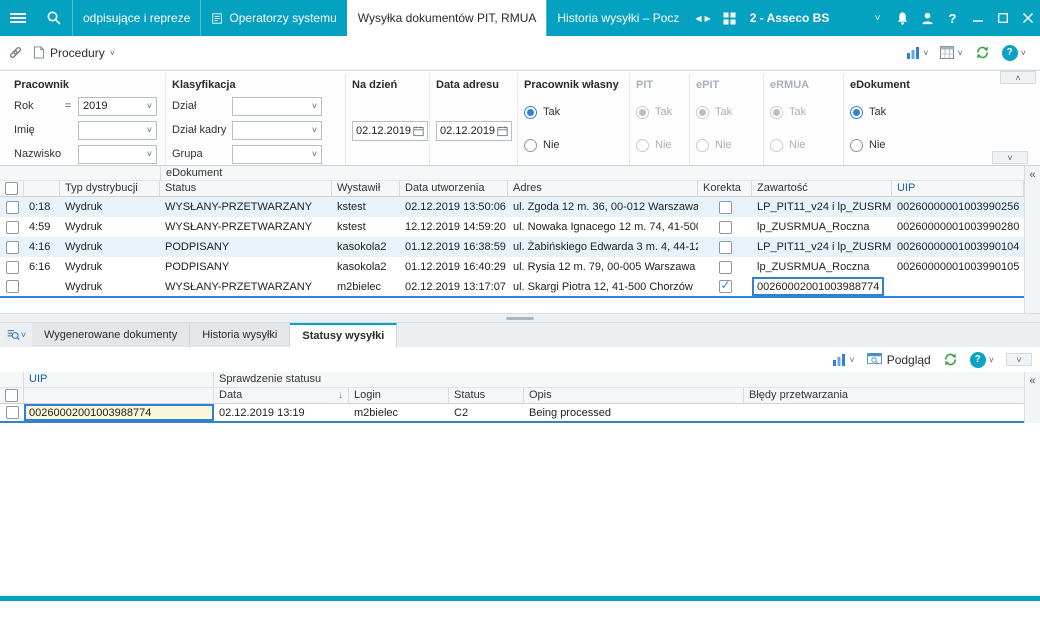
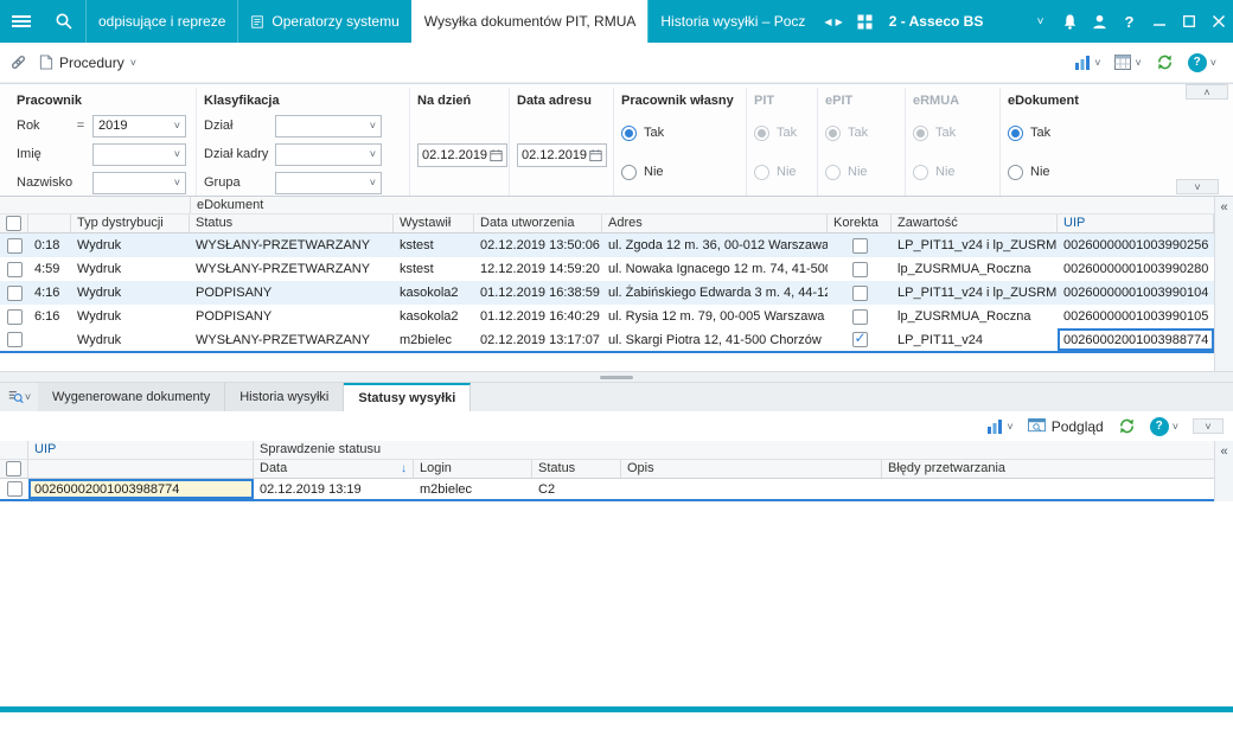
  odpisujące i repreze
  Operatorzy systemu
  Wysyłka dokumentów PIT, RMUA
  Historia wysyłki – Pocz
  ◀
  ▶
  2 - Asseco BS
  ˅
  ?
  Procedury
  ˅
  ˅
  ˅
  ?
  ˅
  Pracownik
  Rok
  =
  2019
  ˅
  Imię
  ˅
  Nazwisko
  ˅
  Klasyfikacja
  Dział
  ˅
  Dział kadry
  ˅
  Grupa
  ˅
  Na dzień
  02.12.2019
  Data adresu
  02.12.2019
  Pracownik własny
  Tak
  Nie
  PIT
  Tak
  Nie
  ePIT
  Tak
  Nie
  eRMUA
  Tak
  Nie
  eDokument
  Tak
  Nie
  ˄
  ˅
  eDokument
  Typ dystrybucji
  Status
  Wystawił
  Data utworzenia
  Adres
  Korekta
  Zawartość
  UIP
  0:18
  Wydruk
  WYSŁANY-PRZETWARZANY
  kstest
  02.12.2019 13:50:06
  ul. Zgoda 12 m. 36, 00-012 Warszawa
  LP_PIT11_v24 i lp_ZUSRM
  00260000001003990256
  4:59
  Wydruk
  WYSŁANY-PRZETWARZANY
  kstest
  12.12.2019 14:59:20
  ul. Nowaka Ignacego 12 m. 74, 41-50
  lp_ZUSRMUA_Roczna
  00260000001003990280
  4:16
  Wydruk
  PODPISANY
  kasokola2
  01.12.2019 16:38:59
  ul. Żabińskiego Edwarda 3 m. 4, 44-1
  LP_PIT11_v24 i lp_ZUSRM
  00260000001003990104
  6:16
  Wydruk
  PODPISANY
  kasokola2
  01.12.2019 16:40:29
  ul. Rysia 12 m. 79, 00-005 Warszawa
  lp_ZUSRMUA_Roczna
  00260000001003990105
  Wydruk
  WYSŁANY-PRZETWARZANY
  m2bielec
  02.12.2019 13:17:07
  ul. Skargi Piotra 12, 41-500 Chorzów
+ LP_PIT11_v24
  00260002001003988774
  «
  ˅
  Wygenerowane dokumenty
  Historia wysyłki
  Statusy wysyłki
  ˅
  Podgląd
  ?
  ˅
  ˅
  UIP
  Sprawdzenie statusu
  Data
  ↓
  Login
  Status
  Opis
  Błędy przetwarzania
  00260002001003988774
  02.12.2019 13:19
  m2bielec
  C2
- Being processed
  «
